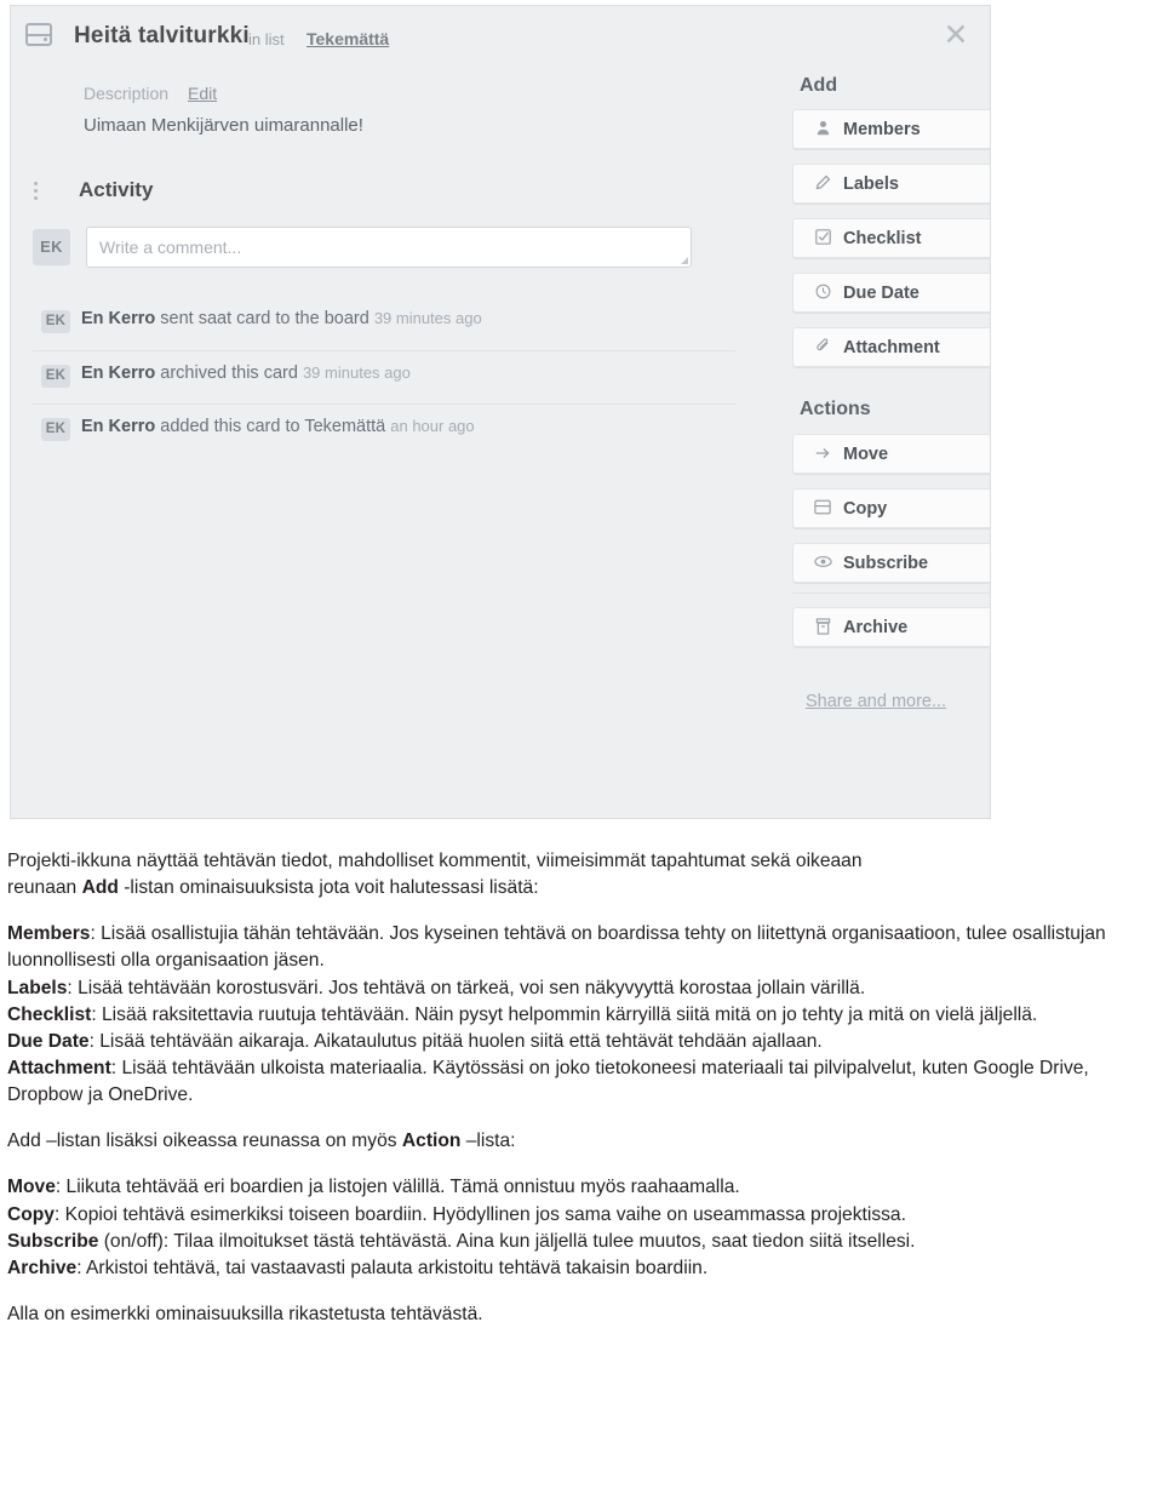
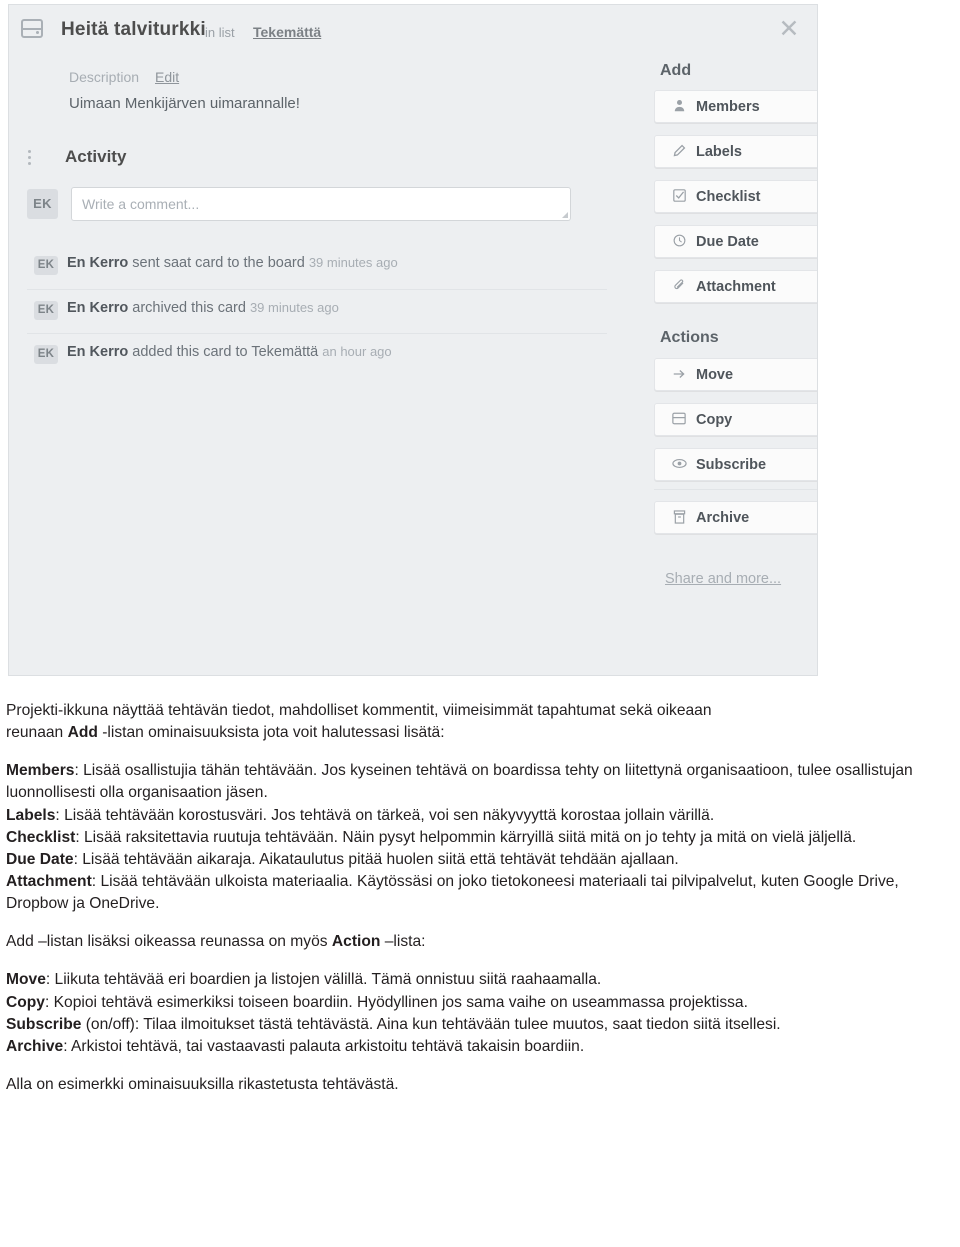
  Heitä talviturkki
  in list
  Tekemättä
  ✕
  Description
  Edit
  Uimaan Menkijärven uimarannalle!
  Activity
  EK
  Write a comment...
  EK
  En Kerro sent saat card to the board 39 minutes ago
  EK
  En Kerro archived this card 39 minutes ago
  EK
  En Kerro added this card to Tekemättä an hour ago
  Add
  Members
  Labels
  Checklist
  Due Date
  Attachment
  Actions
  Move
  Copy
  Subscribe
  Archive
  Share and more...
  Projekti-ikkuna näyttää tehtävän tiedot, mahdolliset kommentit, viimeisimmät tapahtumat sekä oikeaan
  reunaan Add -listan ominaisuuksista jota voit halutessasi lisätä:
  Members: Lisää osallistujia tähän tehtävään. Jos kyseinen tehtävä on boardissa tehty on liitettynä organisaatioon, tulee osallistujan luonnollisesti olla organisaation jäsen.
  Labels: Lisää tehtävään korostusväri. Jos tehtävä on tärkeä, voi sen näkyvyyttä korostaa jollain värillä.
  Checklist: Lisää raksitettavia ruutuja tehtävään. Näin pysyt helpommin kärryillä siitä mitä on jo tehty ja mitä on vielä jäljellä.
  Due Date: Lisää tehtävään aikaraja. Aikataulutus pitää huolen siitä että tehtävät tehdään ajallaan.
  Attachment: Lisää tehtävään ulkoista materiaalia. Käytössäsi on joko tietokoneesi materiaali tai pilvipalvelut, kuten Google Drive, Dropbow ja OneDrive.
  Add –listan lisäksi oikeassa reunassa on myös Action –lista:
- Move: Liikuta tehtävää eri boardien ja listojen välillä. Tämä onnistuu myös raahaamalla.
+ Move: Liikuta tehtävää eri boardien ja listojen välillä. Tämä onnistuu siitä raahaamalla.
  Copy: Kopioi tehtävä esimerkiksi toiseen boardiin. Hyödyllinen jos sama vaihe on useammassa projektissa.
- Subscribe (on/off): Tilaa ilmoitukset tästä tehtävästä. Aina kun jäljellä tulee muutos, saat tiedon siitä itsellesi.
+ Subscribe (on/off): Tilaa ilmoitukset tästä tehtävästä. Aina kun tehtävään tulee muutos, saat tiedon siitä itsellesi.
  Archive: Arkistoi tehtävä, tai vastaavasti palauta arkistoitu tehtävä takaisin boardiin.
  Alla on esimerkki ominaisuuksilla rikastetusta tehtävästä.
